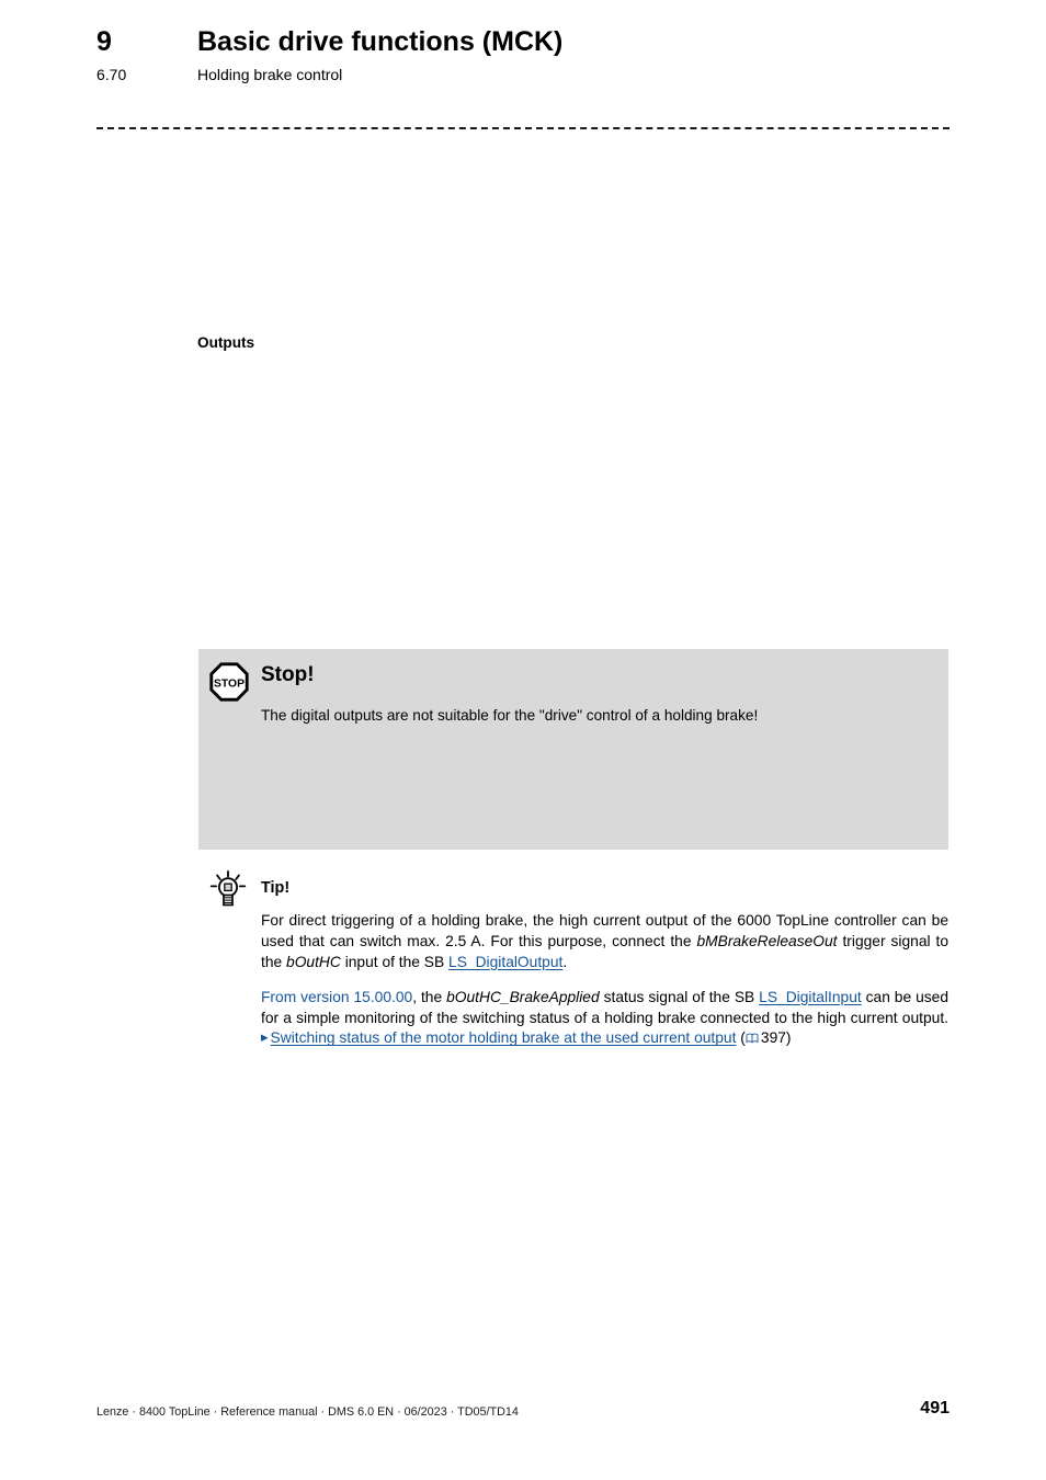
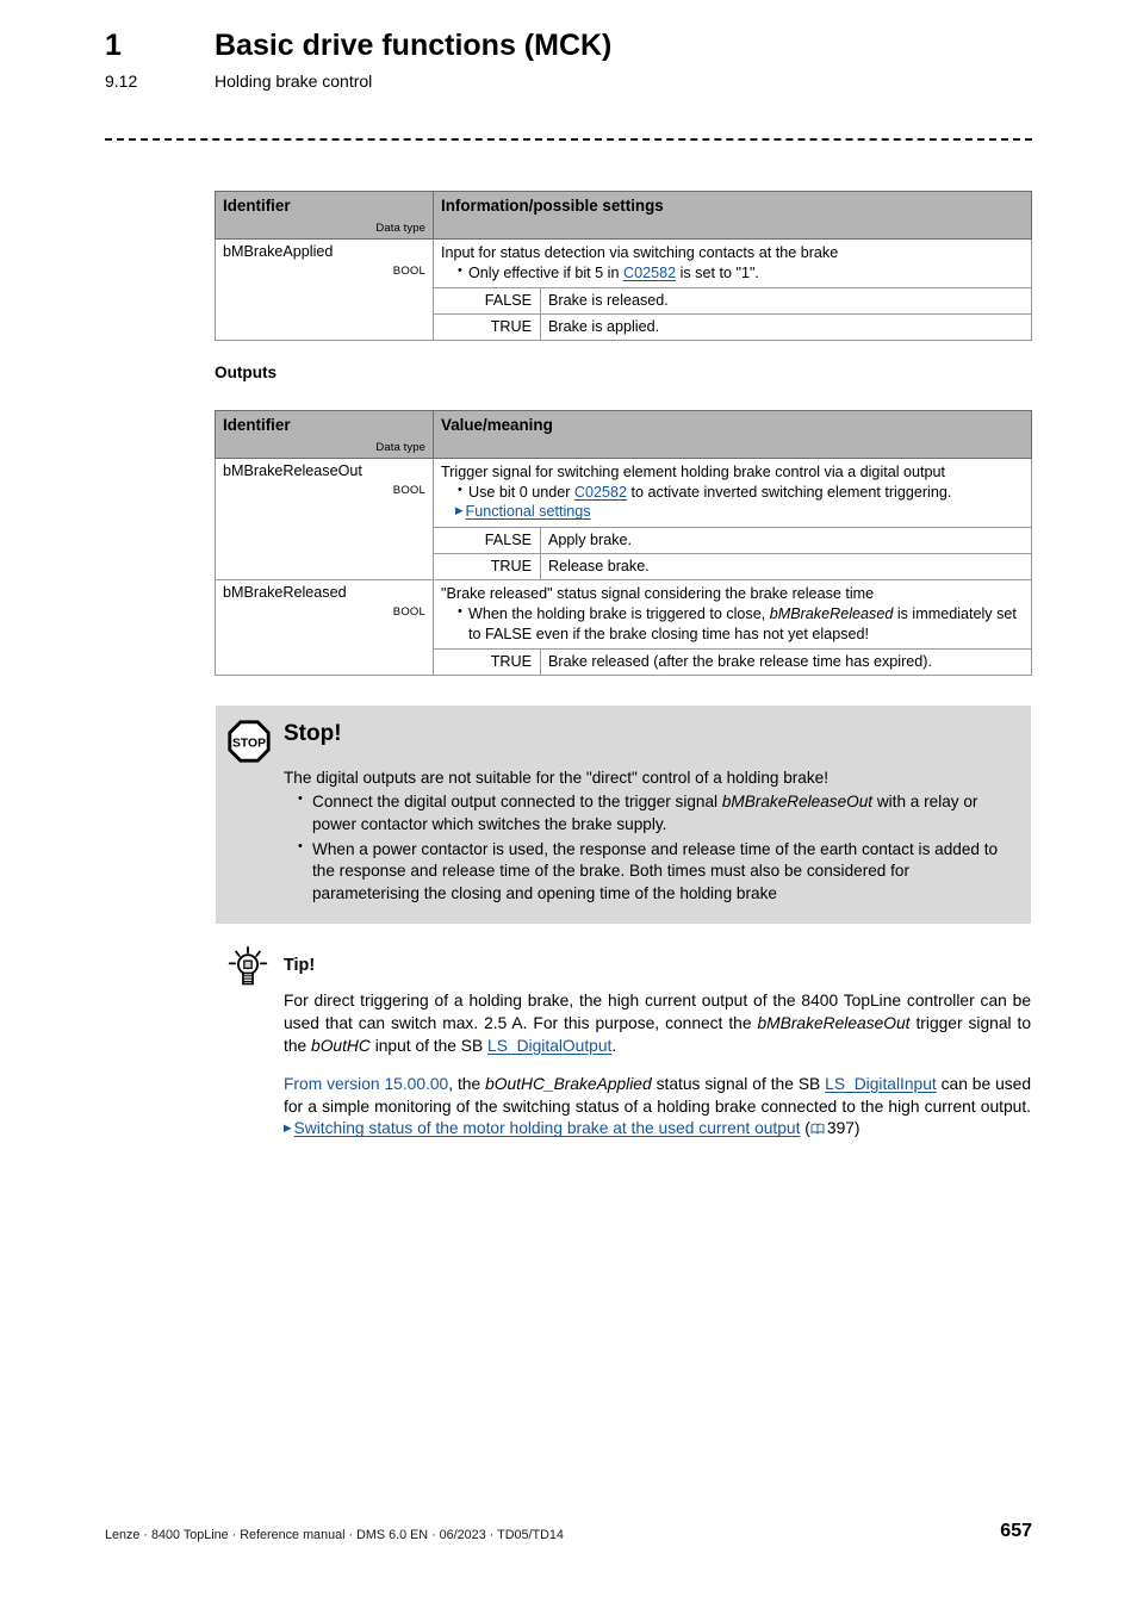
- 9
+ 1
  Basic drive functions (MCK)
- 6.70
+ 9.12
  Holding brake control
+ Identifier Data type	Information/possible settings
+ bMBrakeApplied BOOL	Input for status detection via switching contacts at the brake Only effective if bit 5 in C02582 is set to "1".
+ FALSE	Brake is released.
+ TRUE	Brake is applied.
  Outputs
+ Identifier Data type	Value/meaning
+ bMBrakeReleaseOut BOOL	Trigger signal for switching element holding brake control via a digital output Use bit 0 under C02582 to activate inverted switching element triggering. ▶ Functional settings
+ FALSE	Apply brake.
+ TRUE	Release brake.
+ bMBrakeReleased BOOL	"Brake released" status signal considering the brake release time When the holding brake is triggered to close, bMBrakeReleased is immediately set to FALSE even if the brake closing time has not yet elapsed!
+ TRUE	Brake released (after the brake release time has expired).
  STOP
  Stop!
- The digital outputs are not suitable for the "drive" control of a holding brake!
+ The digital outputs are not suitable for the "direct" control of a holding brake!
+ Connect the digital output connected to the trigger signal bMBrakeReleaseOut with a relay or power contactor which switches the brake supply.
+ When a power contactor is used, the response and release time of the earth contact is added to the response and release time of the brake. Both times must also be considered for parameterising the closing and opening time of the holding brake
  Tip!
- For direct triggering of a holding brake, the high current output of the 6000 TopLine controller can be used that can switch max. 2.5 A. For this purpose, connect the bMBrakeReleaseOut trigger signal to the bOutHC input of the SB LS_DigitalOutput.
+ For direct triggering of a holding brake, the high current output of the 8400 TopLine controller can be used that can switch max. 2.5 A. For this purpose, connect the bMBrakeReleaseOut trigger signal to the bOutHC input of the SB LS_DigitalOutput.
  From version 15.00.00, the bOutHC_BrakeApplied status signal of the SB LS_DigitalInput can be used for a simple monitoring of the switching status of a holding brake connected to the high current output. ▶ Switching status of the motor holding brake at the used current output ( 397)
  Lenze · 8400 TopLine · Reference manual · DMS 6.0 EN · 06/2023 · TD05/TD14
- 491
+ 657
